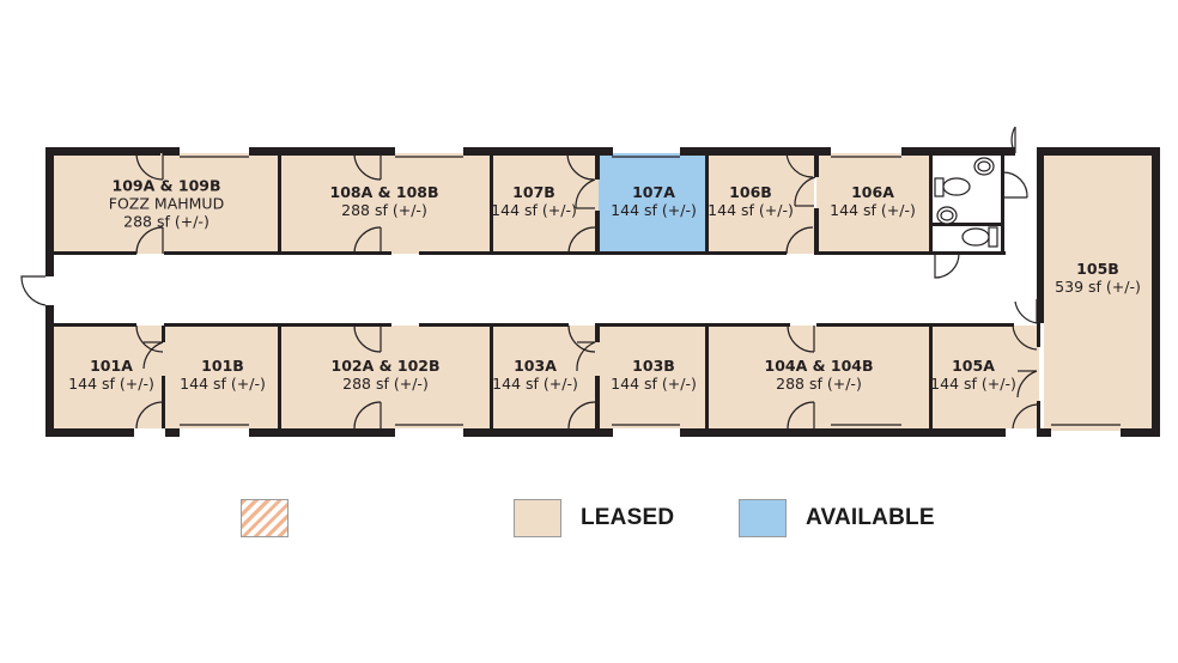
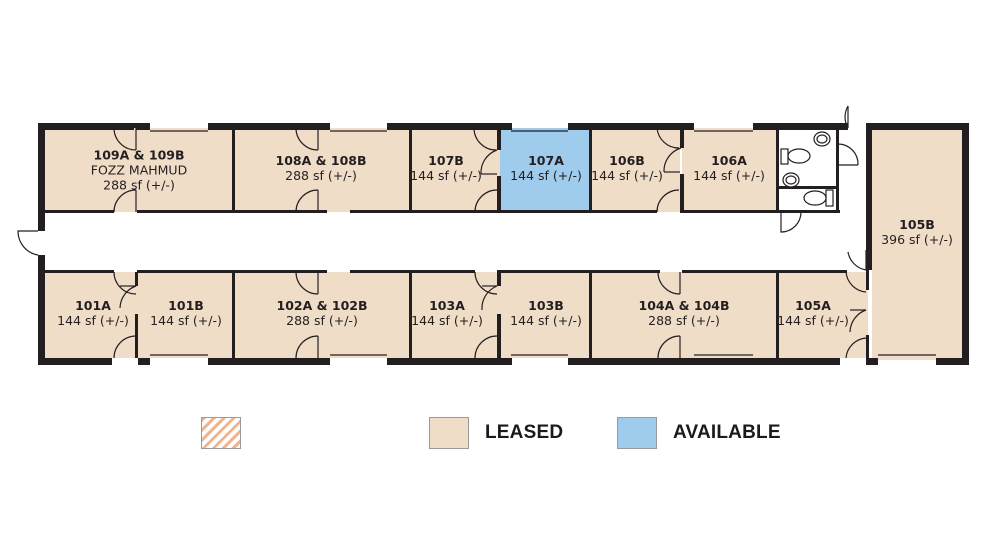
  109A & 109B
  FOZZ MAHMUD
  288 sf (+/-)
  108A & 108B
  288 sf (+/-)
  107B
  144 sf (+/-)
  107A
  144 sf (+/-)
  106B
  144 sf (+/-)
  106A
  144 sf (+/-)
  105B
- 539 sf (+/-)
+ 396 sf (+/-)
  101A
  144 sf (+/-)
  101B
  144 sf (+/-)
  102A & 102B
  288 sf (+/-)
  103A
  144 sf (+/-)
  103B
  144 sf (+/-)
  104A & 104B
  288 sf (+/-)
  105A
  144 sf (+/-)
  LEASED
  AVAILABLE
